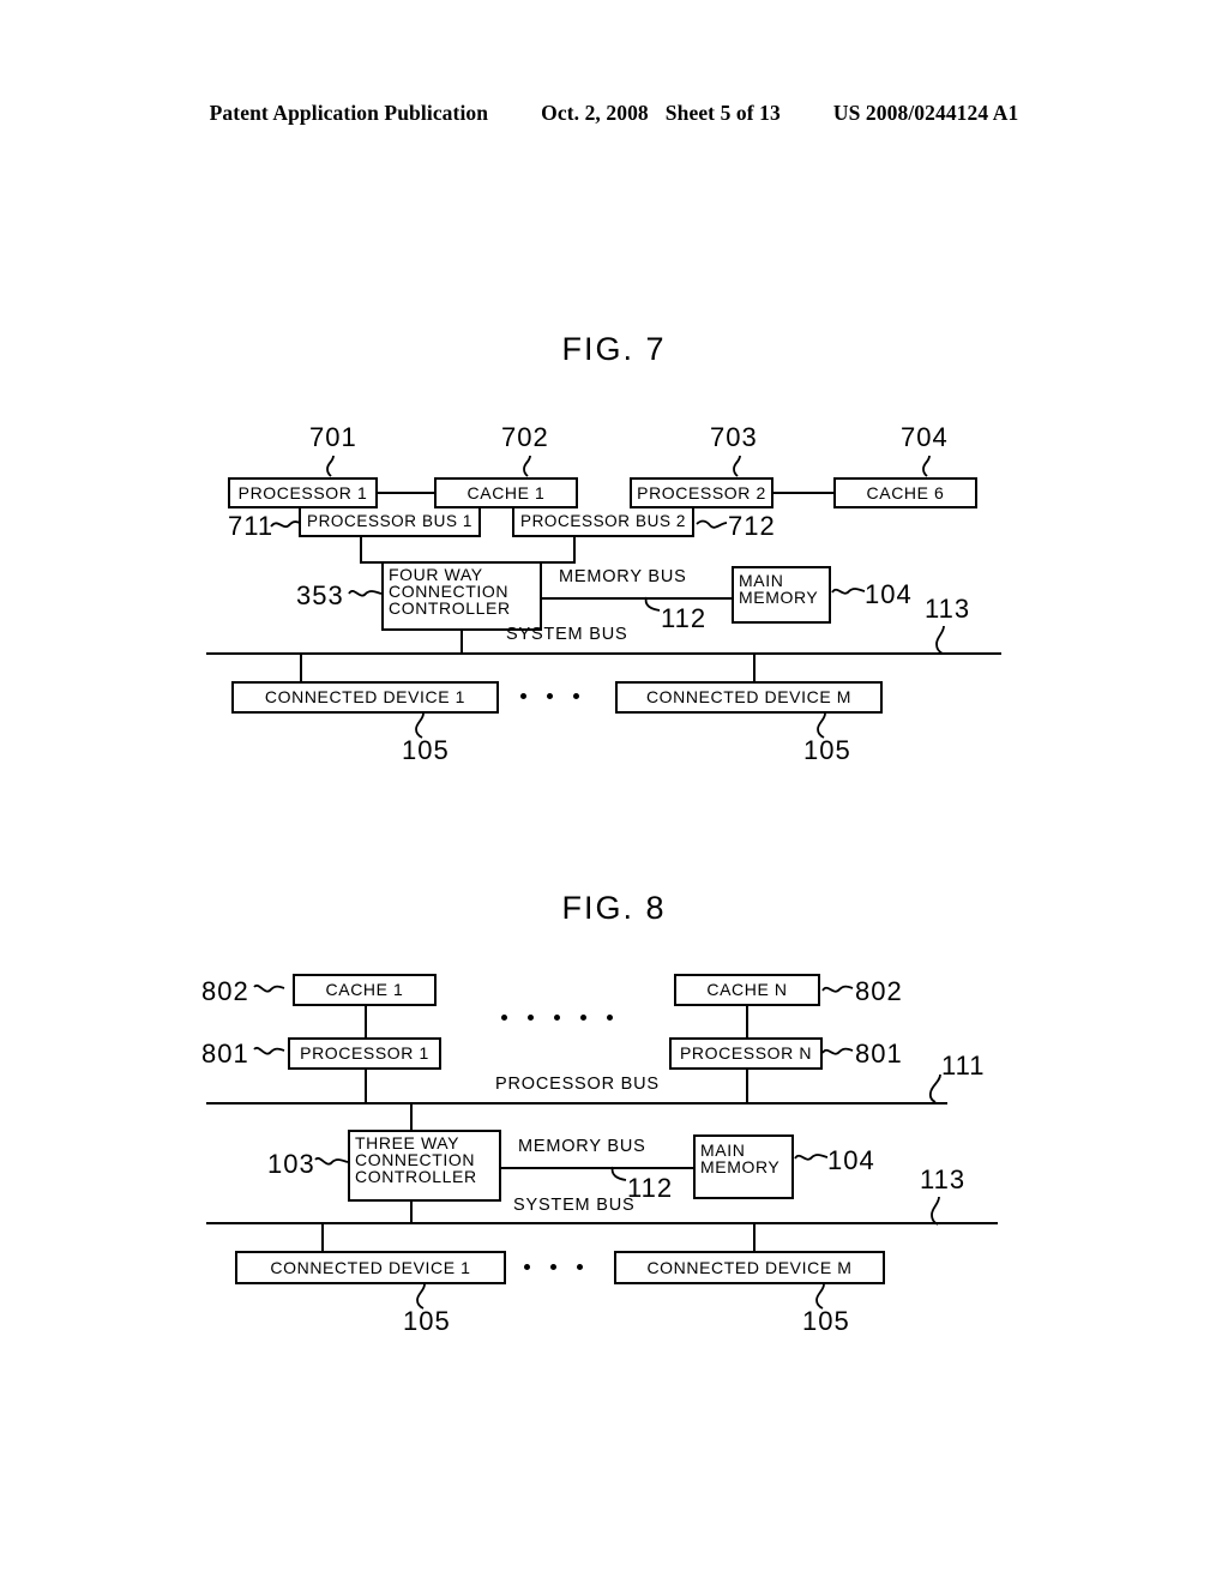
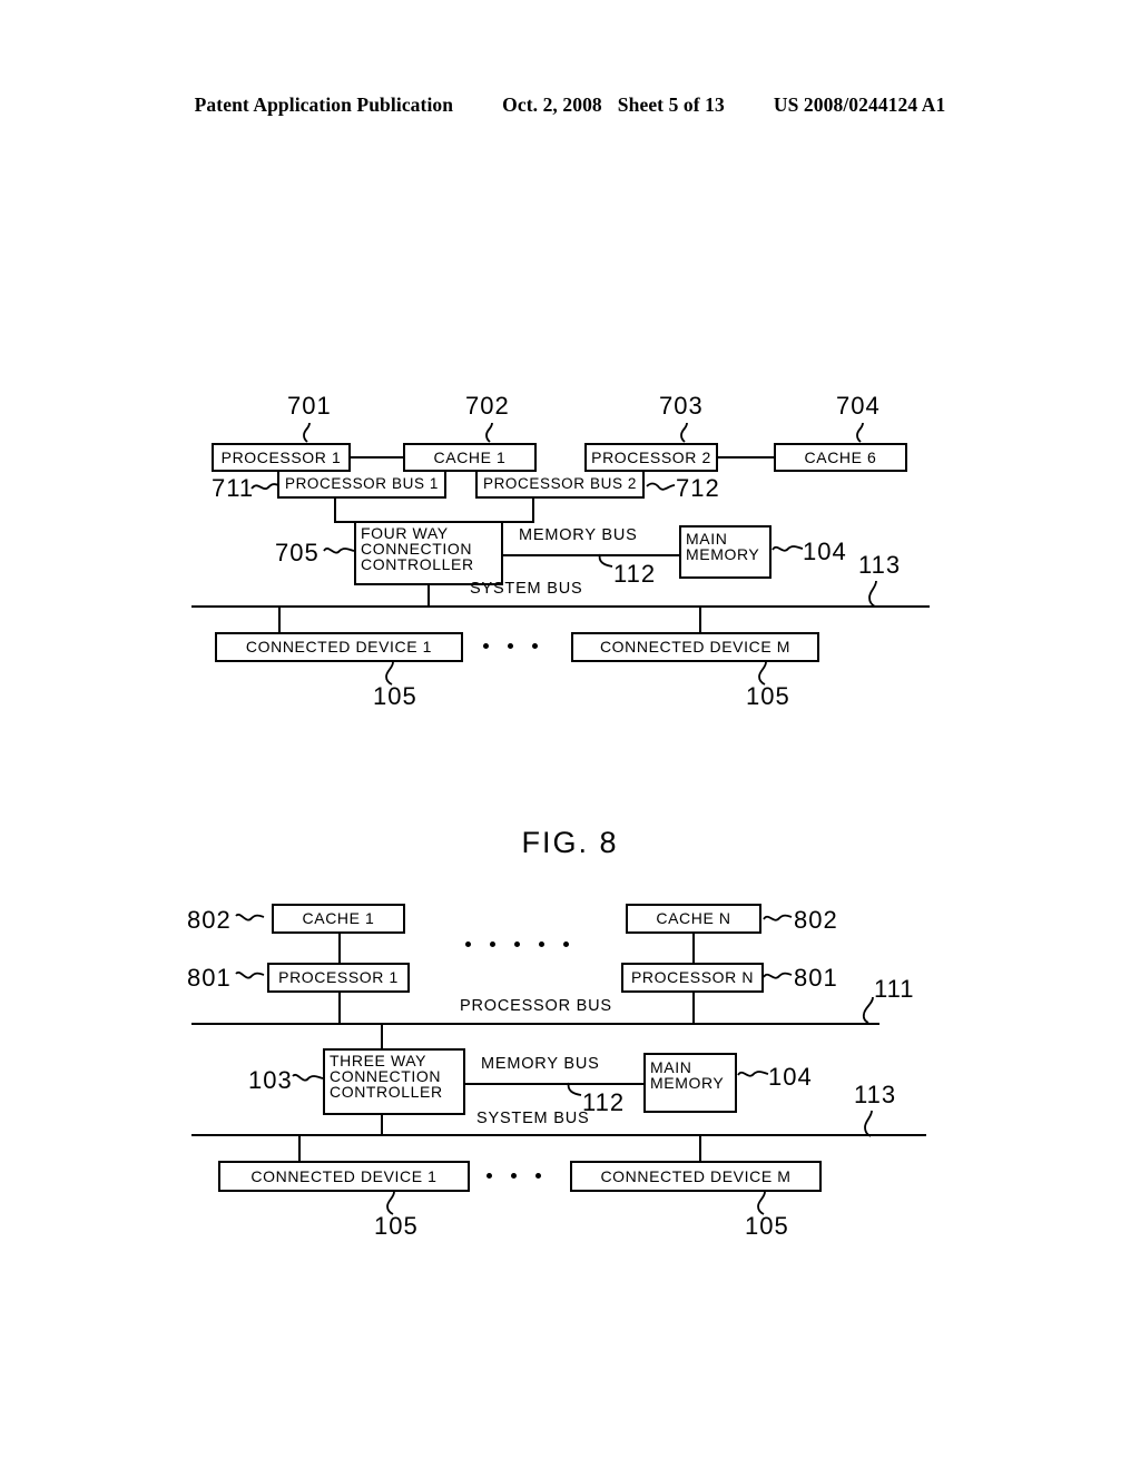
  Patent Application Publication
  Oct. 2, 2008
  Sheet 5 of 13
  US 2008/0244124 A1
- FIG. 7
  701
  702
  703
  704
  PROCESSOR 1
  CACHE 1
  PROCESSOR 2
  CACHE 6
  PROCESSOR BUS 1
  PROCESSOR BUS 2
  711
  712
  FOUR WAY
  CONNECTION
  CONTROLLER
- 353
+ 705
  MEMORY BUS
  112
  MAIN
  MEMORY
  104
  SYSTEM BUS
  113
  CONNECTED DEVICE 1
  CONNECTED DEVICE M
  105
  105
  FIG. 8
  802
  CACHE 1
  CACHE N
  802
  801
  PROCESSOR 1
  PROCESSOR N
  801
  PROCESSOR BUS
  111
  THREE WAY
  CONNECTION
  CONTROLLER
  103
  MEMORY BUS
  112
  MAIN
  MEMORY
  104
  SYSTEM BUS
  113
  CONNECTED DEVICE 1
  CONNECTED DEVICE M
  105
  105
